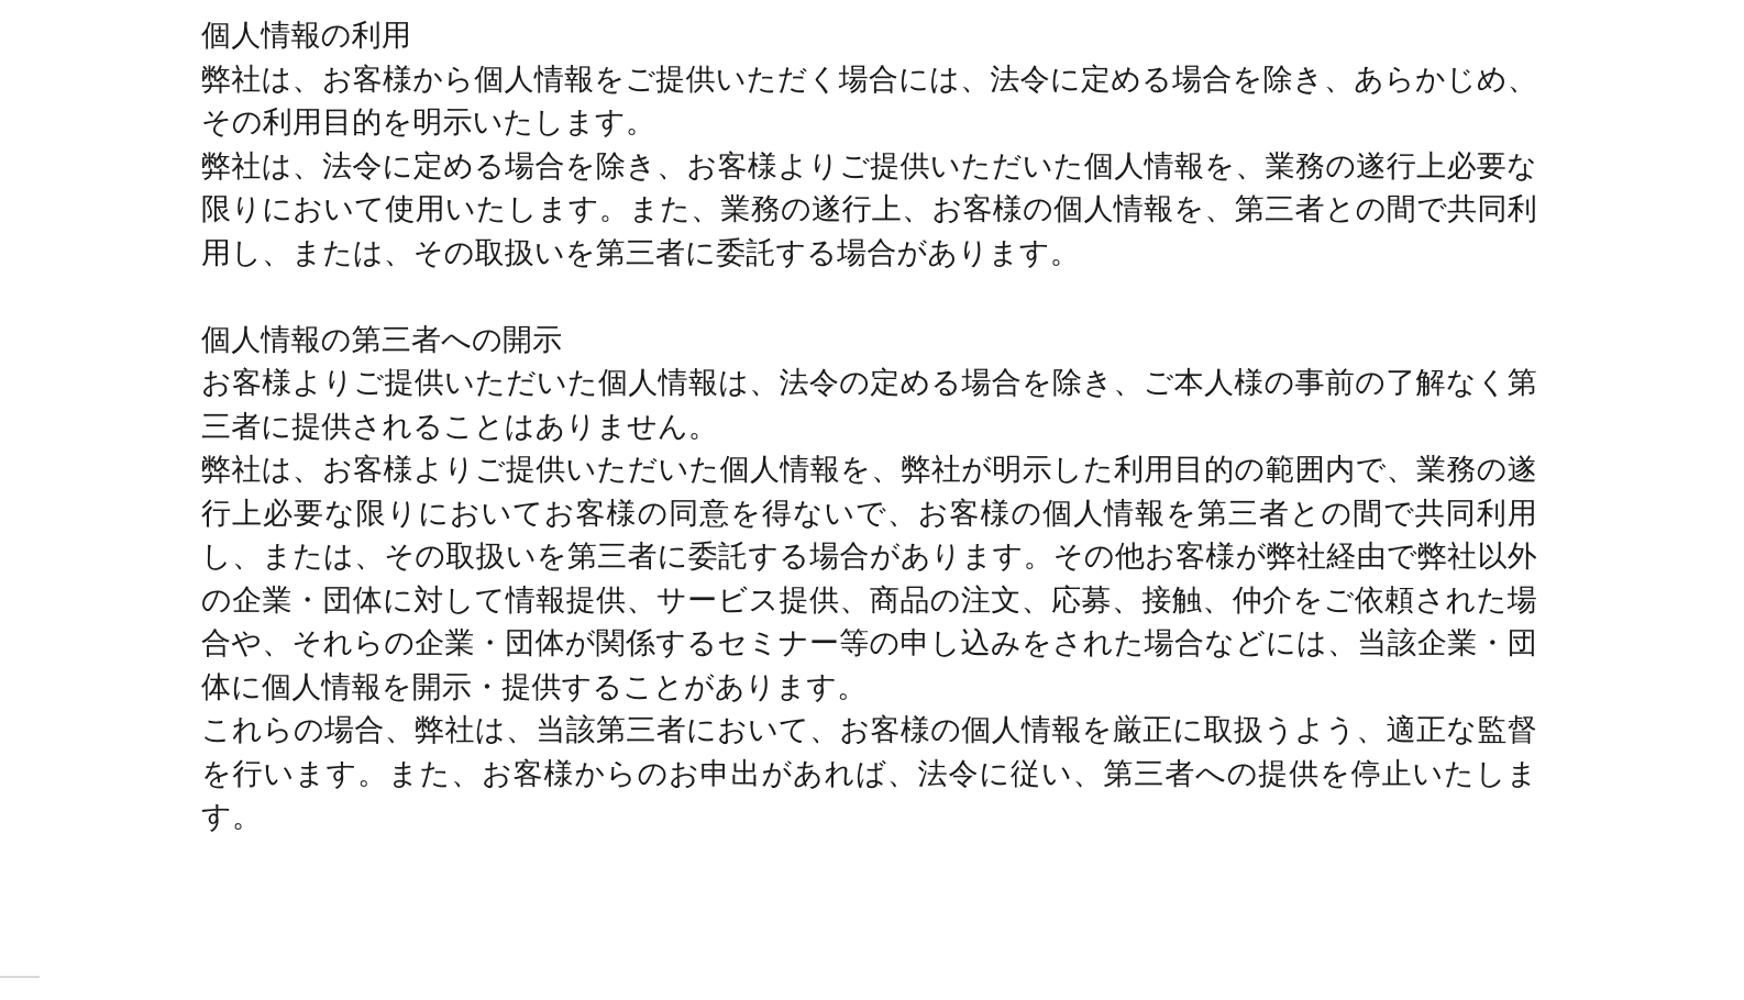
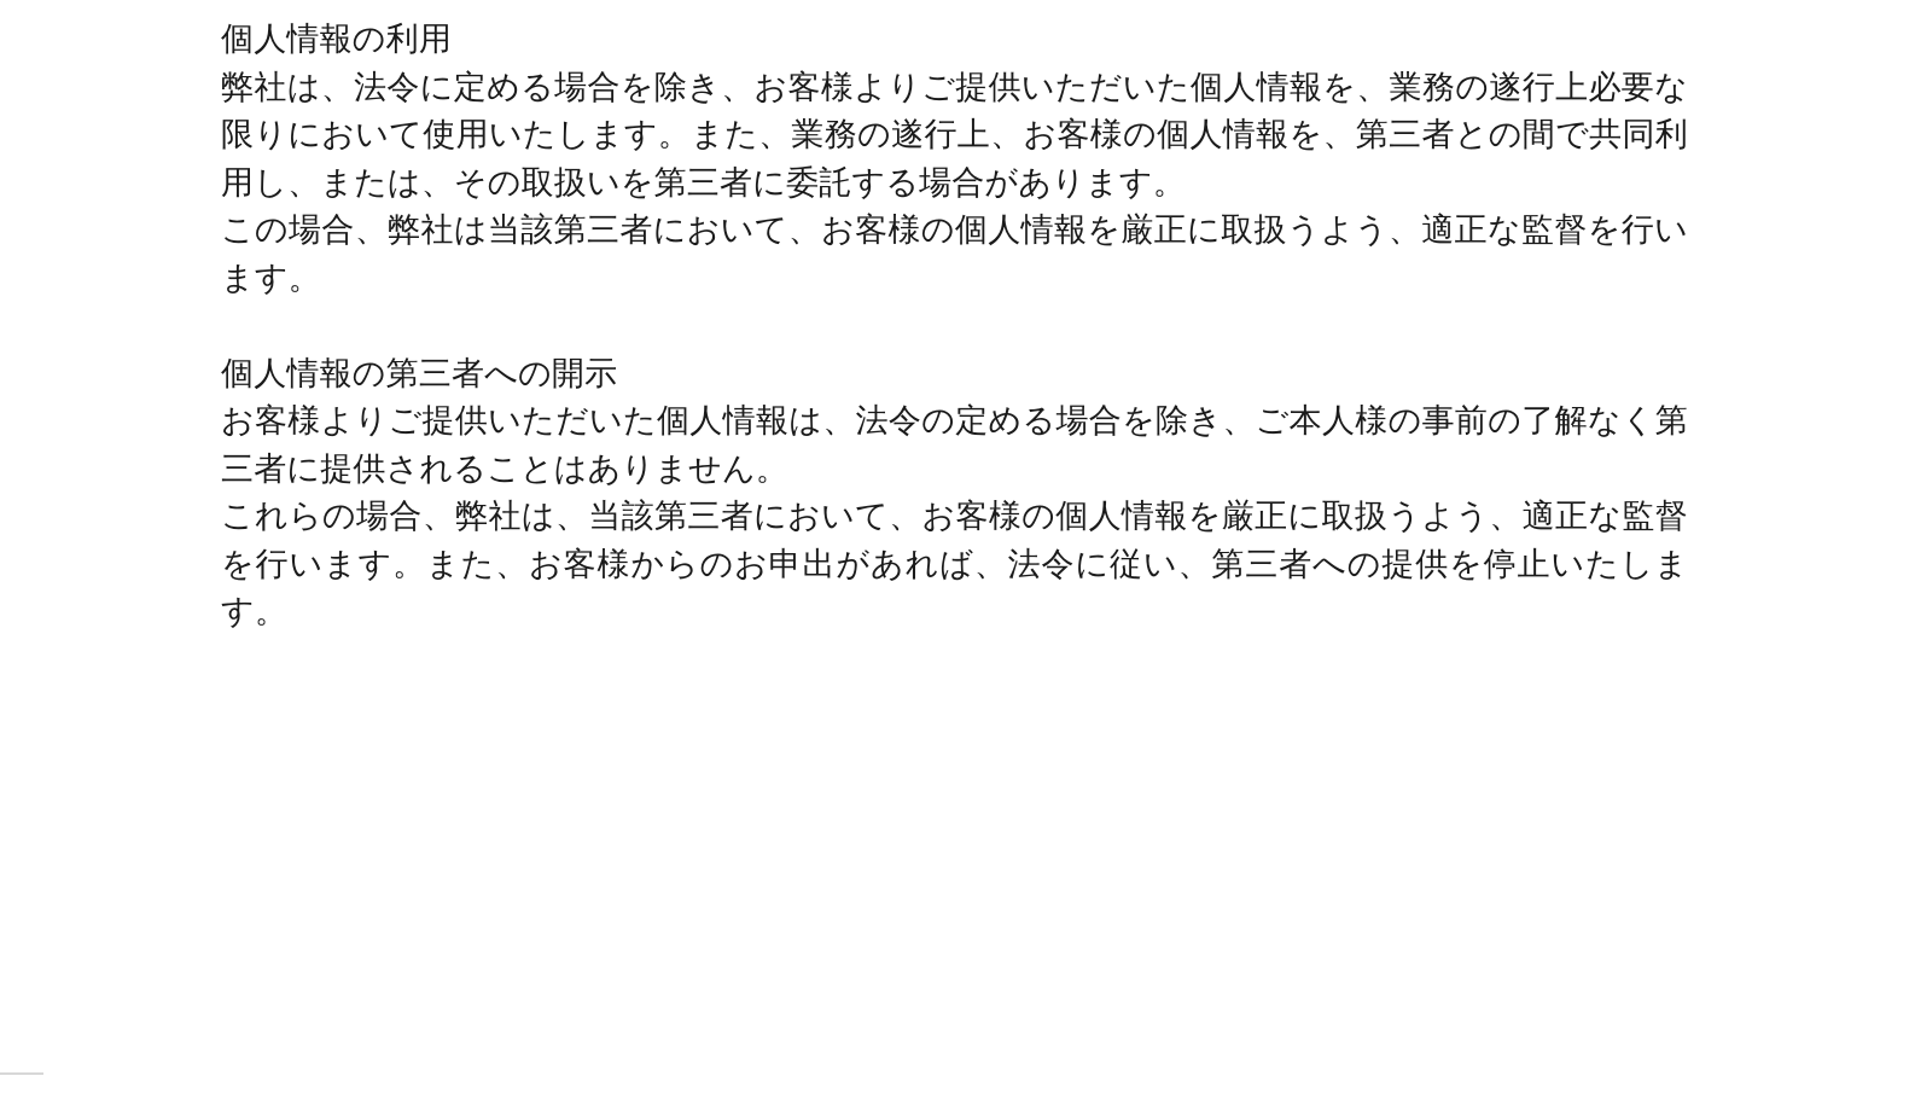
  個人情報の利用
- 弊社は、お客様から個人情報をご提供いただく場合には、法令に定める場合を除き、あらかじめ、その利用目的を明示いたします。
  弊社は、法令に定める場合を除き、お客様よりご提供いただいた個人情報を、業務の遂行上必要な限りにおいて使用いたします。また、業務の遂行上、お客様の個人情報を、第三者との間で共同利用し、または、その取扱いを第三者に委託する場合があります。
+ この場合、弊社は当該第三者において、お客様の個人情報を厳正に取扱うよう、適正な監督を行います。
  個人情報の第三者への開示
  お客様よりご提供いただいた個人情報は、法令の定める場合を除き、ご本人様の事前の了解なく第三者に提供されることはありません。
- 弊社は、お客様よりご提供いただいた個人情報を、弊社が明示した利用目的の範囲内で、業務の遂行上必要な限りにおいてお客様の同意を得ないで、お客様の個人情報を第三者との間で共同利用し、または、その取扱いを第三者に委託する場合があります。その他お客様が弊社経由で弊社以外の企業・団体に対して情報提供、サービス提供、商品の注文、応募、接触、仲介をご依頼された場合や、それらの企業・団体が関係するセミナー等の申し込みをされた場合などには、当該企業・団体に個人情報を開示・提供することがあります。
  これらの場合、弊社は、当該第三者において、お客様の個人情報を厳正に取扱うよう、適正な監督を行います。また、お客様からのお申出があれば、法令に従い、第三者への提供を停止いたします。
